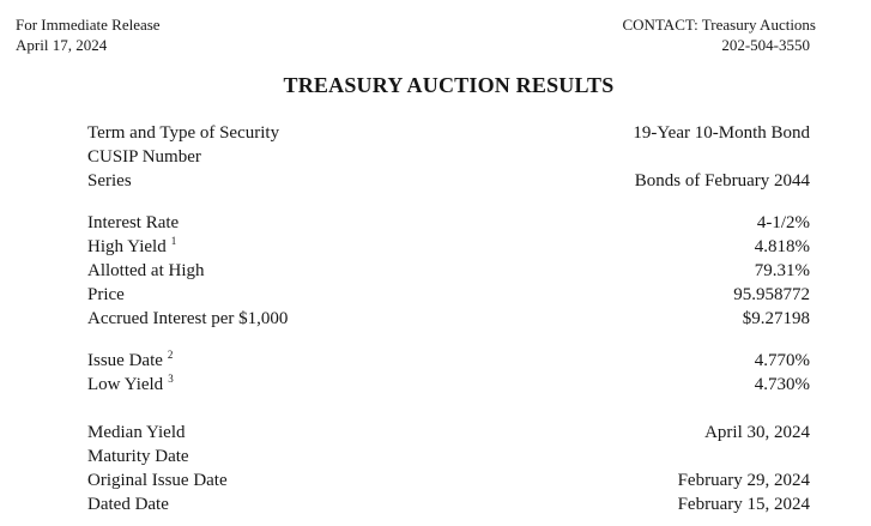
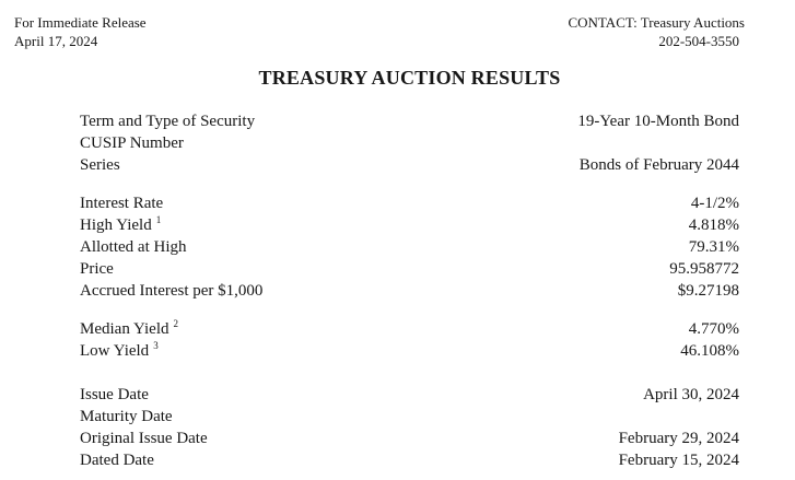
  For Immediate Release
  April 17, 2024
  CONTACT: Treasury Auctions
  202-504-3550
  TREASURY AUCTION RESULTS
  Term and Type of Security
  19-Year 10-Month Bond
  CUSIP Number
  Series
  Bonds of February 2044
  Interest Rate
  4-1/2%
  High Yield 1
  4.818%
  Allotted at High
  79.31%
  Price
  95.958772
  Accrued Interest per $1,000
  $9.27198
- Issue Date 2
+ Median Yield 2
  4.770%
  Low Yield 3
- 4.730%
+ 46.108%
- Median Yield
+ Issue Date
  April 30, 2024
  Maturity Date
  Original Issue Date
  February 29, 2024
  Dated Date
  February 15, 2024
